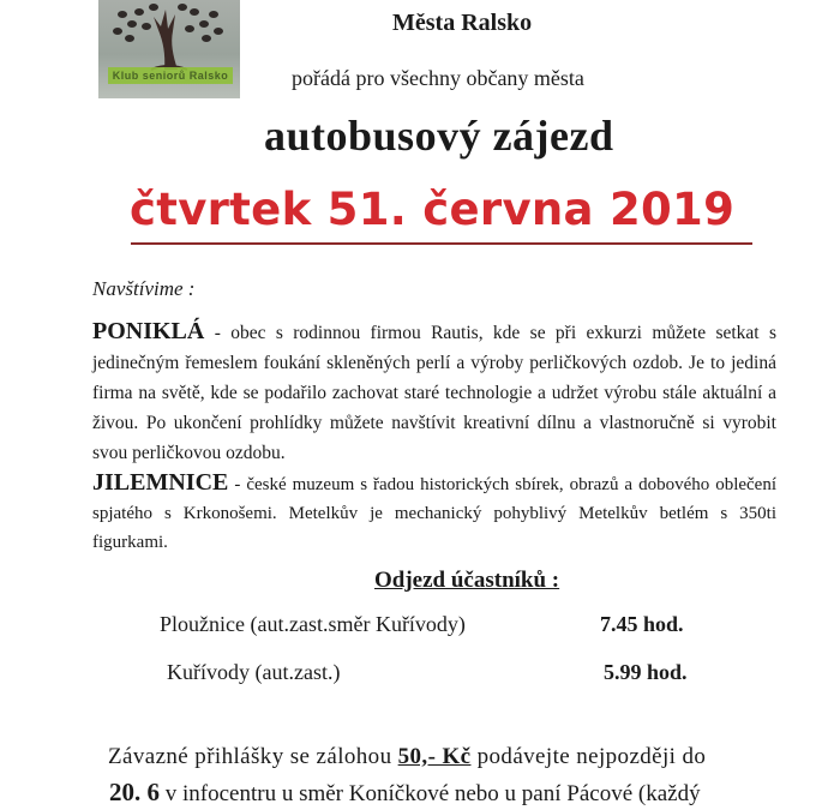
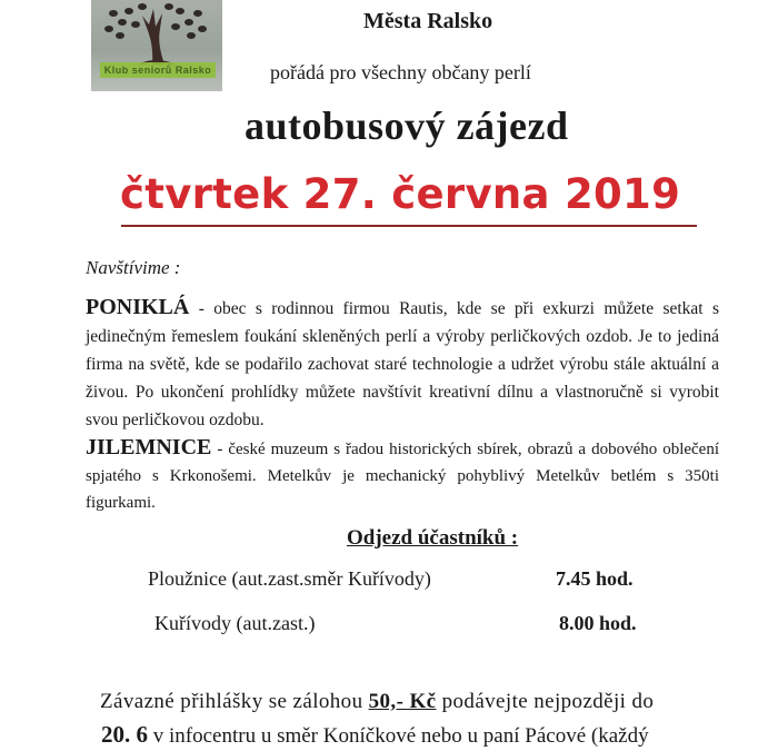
  Klub seniorů Ralsko
  Města Ralsko
- pořádá pro všechny občany města
+ pořádá pro všechny občany perlí
  autobusový zájezd
- čtvrtek 51. června 2019
+ čtvrtek 27. června 2019
  Navštívime :
  PONIKLÁ - obec s rodinnou firmou Rautis, kde se při exkurzi můžete setkat s jedinečným řemeslem foukání skleněných perlí a výroby perličkových ozdob. Je to jediná firma na světě, kde se podařilo zachovat staré technologie a udržet výrobu stále aktuální a živou. Po ukončení prohlídky můžete navštívit kreativní dílnu a vlastnoručně si vyrobit svou perličkovou ozdobu.
  JILEMNICE - české muzeum s řadou historických sbírek, obrazů a dobového oblečení spjatého s Krkonošemi. Metelkův je mechanický pohyblivý Metelkův betlém s 350ti figurkami.
  Odjezd účastníků :
  Ploužnice (aut.zast.směr Kuřívody)
  7.45 hod.
  Kuřívody (aut.zast.)
- 5.99 hod.
+ 8.00 hod.
  Závazné přihlášky se zálohou 50,- Kč podávejte nejpozději do
  20. 6 v infocentru u směr Koníčkové nebo u paní Pácové (každý
